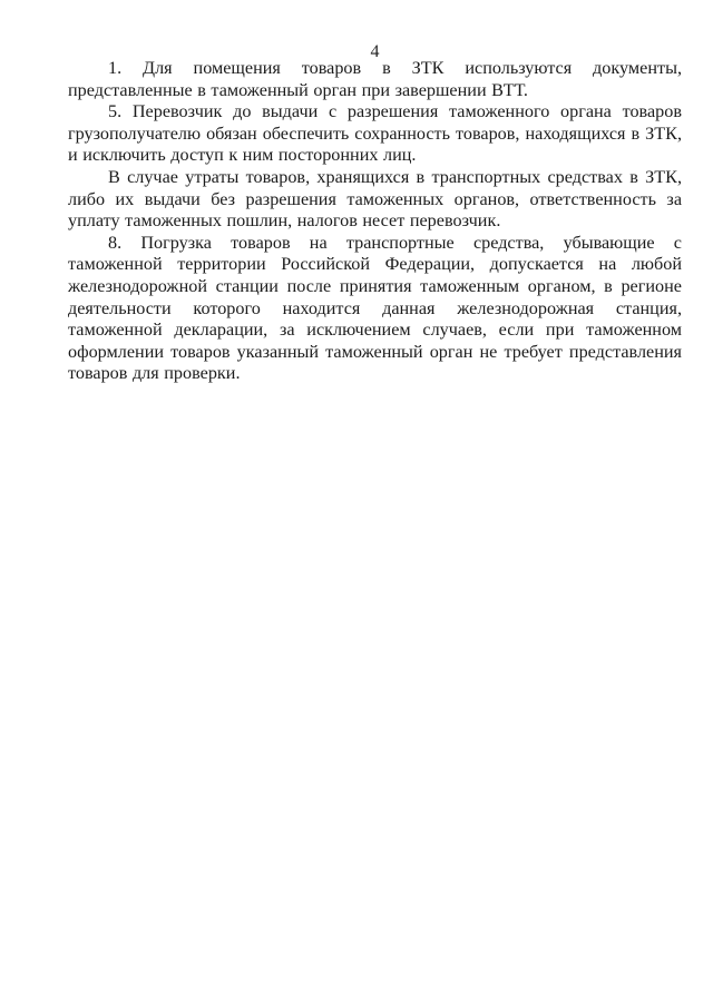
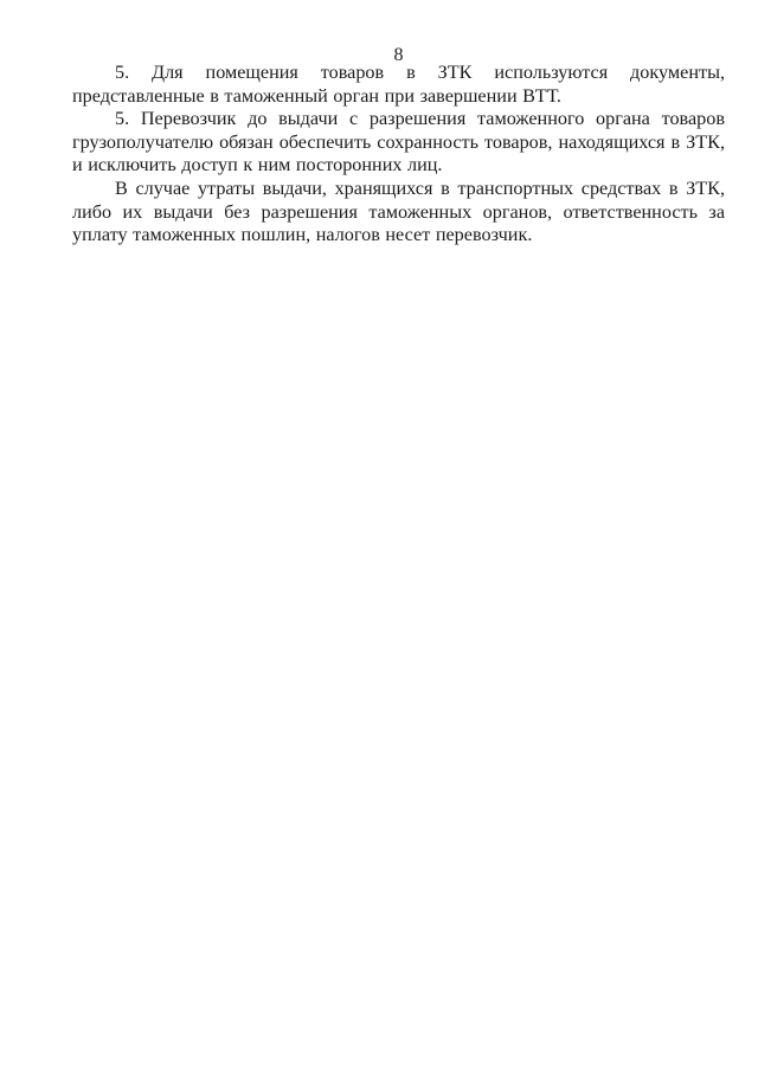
- 4
+ 8
- 1. Для помещения товаров в ЗТК используются документы, представленные в таможенный орган при завершении ВТТ.
+ 5. Для помещения товаров в ЗТК используются документы, представленные в таможенный орган при завершении ВТТ.
  5. Перевозчик до выдачи с разрешения таможенного органа товаров грузополучателю обязан обеспечить сохранность товаров, находящихся в ЗТК, и исключить доступ к ним посторонних лиц.
- В случае утраты товаров, хранящихся в транспортных средствах в ЗТК, либо их выдачи без разрешения таможенных органов, ответственность за уплату таможенных пошлин, налогов несет перевозчик.
+ В случае утраты выдачи, хранящихся в транспортных средствах в ЗТК, либо их выдачи без разрешения таможенных органов, ответственность за уплату таможенных пошлин, налогов несет перевозчик.
- 8. Погрузка товаров на транспортные средства, убывающие с таможенной территории Российской Федерации, допускается на любой железнодорожной станции после принятия таможенным органом, в регионе деятельности которого находится данная железнодорожная станция, таможенной декларации, за исключением случаев, если при таможенном оформлении товаров указанный таможенный орган не требует представления товаров для проверки.
